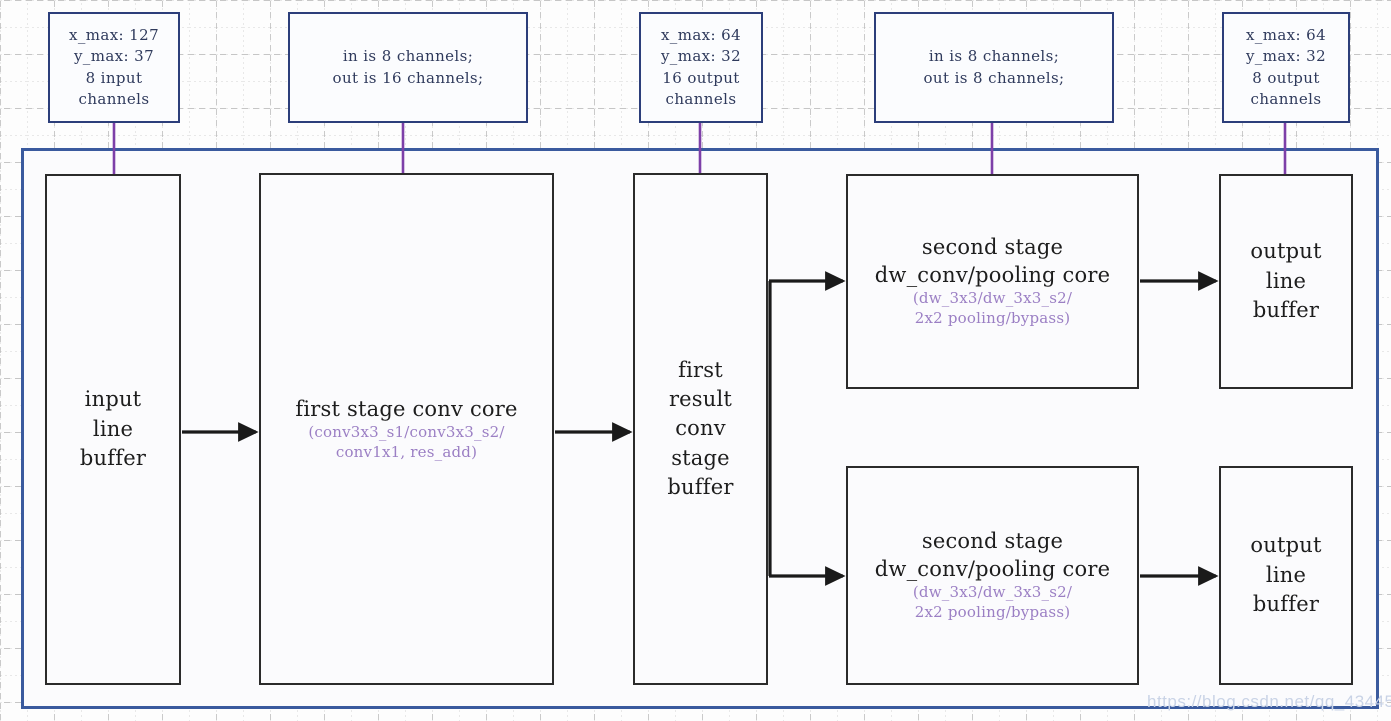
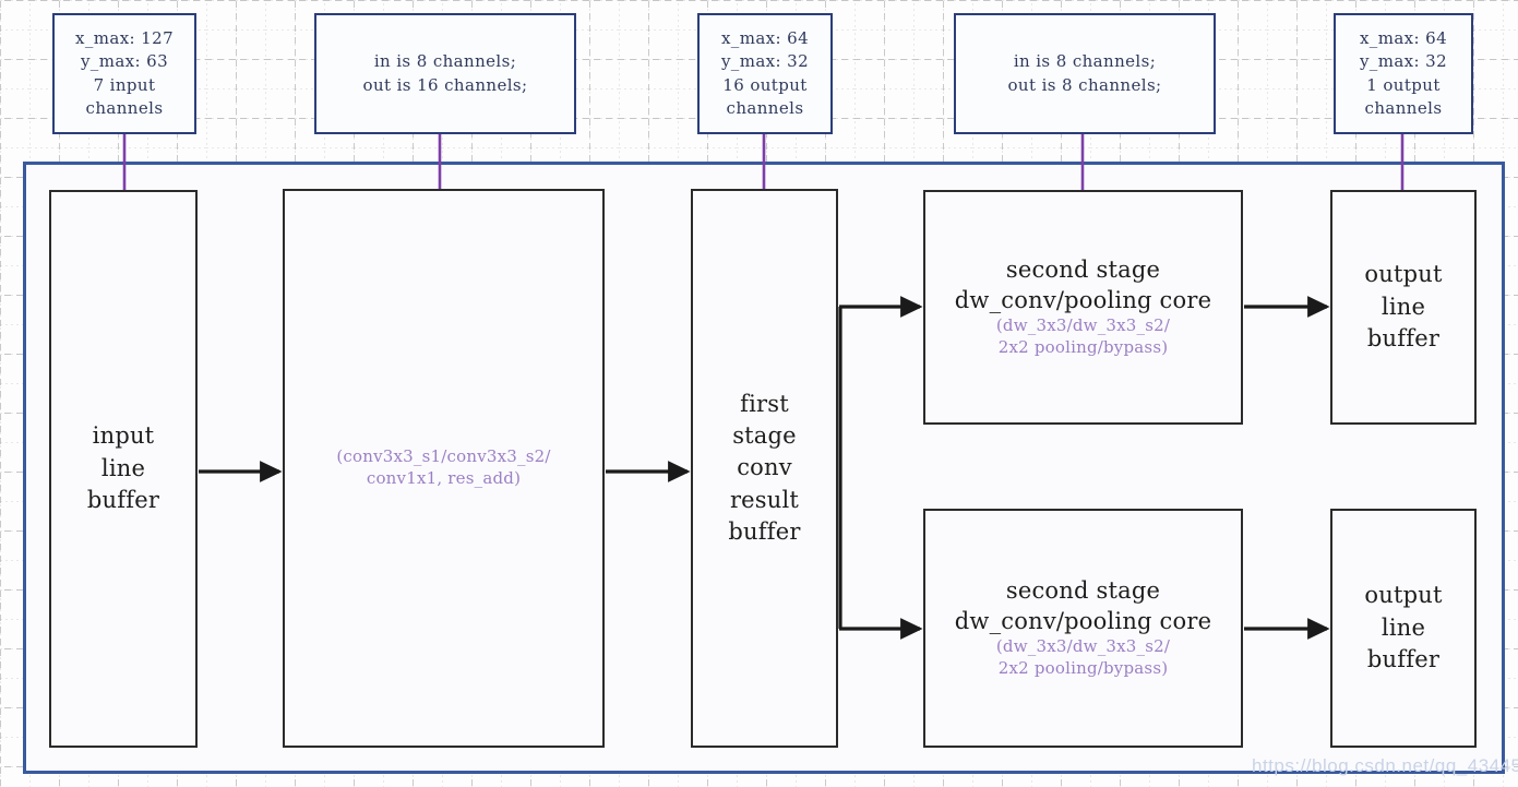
  x_max: 127
- y_max: 37
+ y_max: 63
- 8 input
+ 7 input
  channels
  in is 8 channels;
  out is 16 channels;
  x_max: 64
  y_max: 32
  16 output
  channels
  in is 8 channels;
  out is 8 channels;
  x_max: 64
  y_max: 32
- 8 output
+ 1 output
  channels
  input
  line
  buffer
- first stage conv core
  (conv3x3_s1/conv3x3_s2/
  conv1x1, res_add)
  first
- result
+ stage
  conv
- stage
+ result
  buffer
  second stage
  dw_conv/pooling core
  (dw_3x3/dw_3x3_s2/
  2x2 pooling/bypass)
  output
  line
  buffer
  second stage
  dw_conv/pooling core
  (dw_3x3/dw_3x3_s2/
  2x2 pooling/bypass)
  output
  line
  buffer
  https://blog.csdn.net/qq_43445
